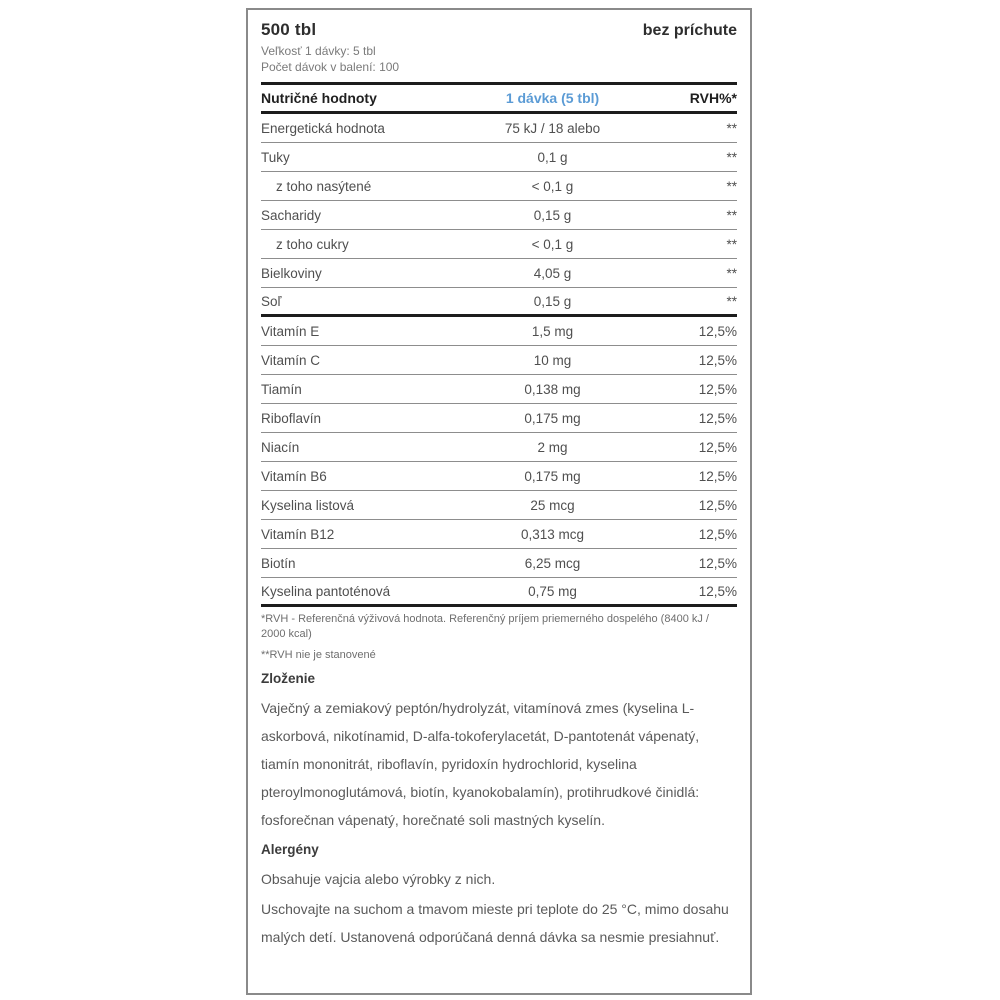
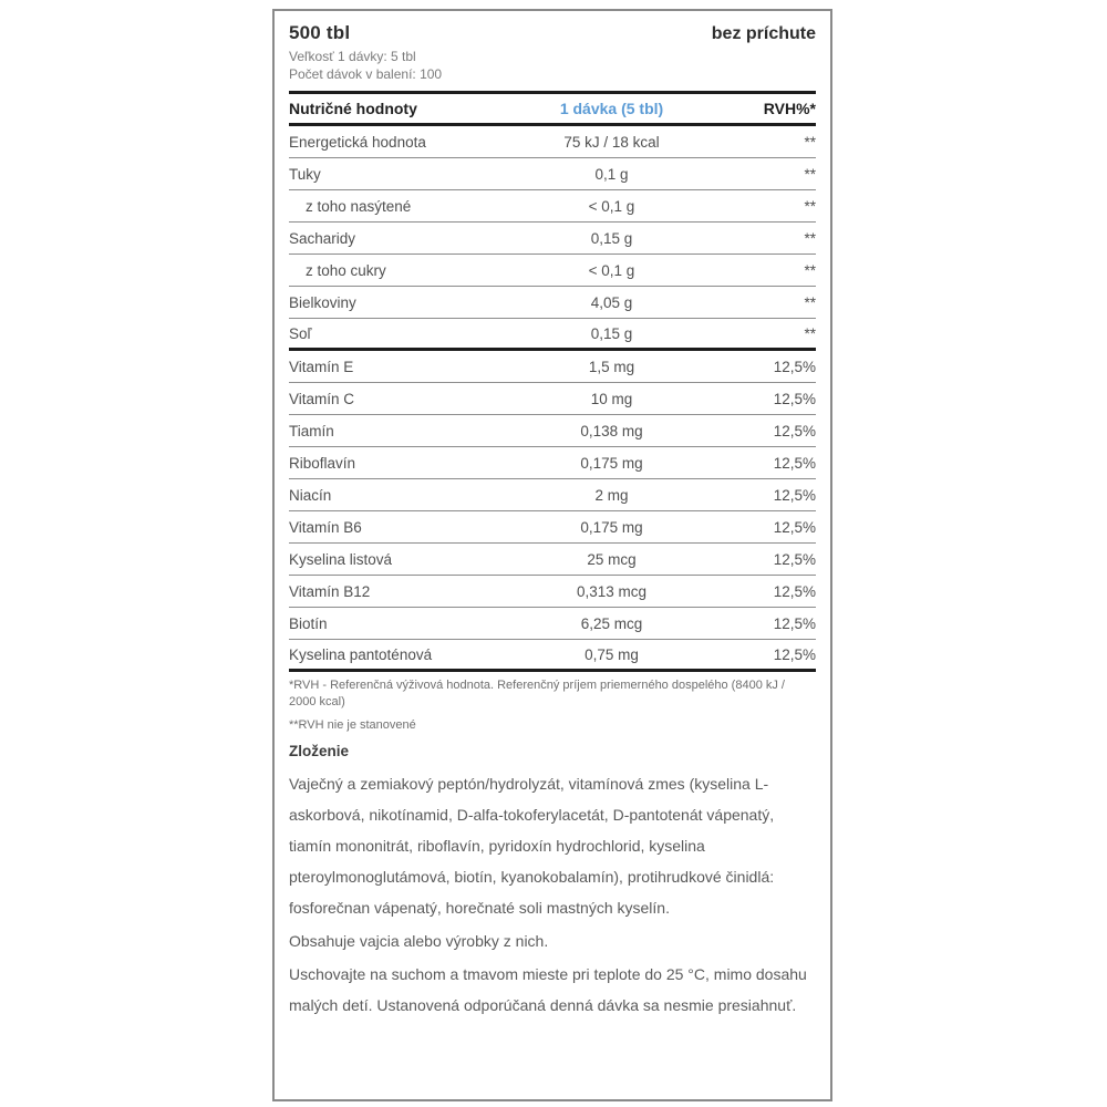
  500 tbl
  bez príchute
  Veľkosť 1 dávky: 5 tbl
  Počet dávok v balení: 100
  Nutričné hodnoty
  1 dávka (5 tbl)
  RVH%*
  Energetická hodnota
- 75 kJ / 18 alebo
+ 75 kJ / 18 kcal
  **
  Tuky
  0,1 g
  **
  z toho nasýtené
  < 0,1 g
  **
  Sacharidy
  0,15 g
  **
  z toho cukry
  < 0,1 g
  **
  Bielkoviny
  4,05 g
  **
  Soľ
  0,15 g
  **
  Vitamín E
  1,5 mg
  12,5%
  Vitamín C
  10 mg
  12,5%
  Tiamín
  0,138 mg
  12,5%
  Riboflavín
  0,175 mg
  12,5%
  Niacín
  2 mg
  12,5%
  Vitamín B6
  0,175 mg
  12,5%
  Kyselina listová
  25 mcg
  12,5%
  Vitamín B12
  0,313 mcg
  12,5%
  Biotín
  6,25 mcg
  12,5%
  Kyselina pantoténová
  0,75 mg
  12,5%
  *RVH - Referenčná výživová hodnota. Referenčný príjem priemerného dospelého (8400 kJ / 2000 kcal)
  **RVH nie je stanovené
  Zloženie
  Vaječný a zemiakový peptón/hydrolyzát, vitamínová zmes (kyselina L-askorbová, nikotínamid, D-alfa-tokoferylacetát, D-pantotenát vápenatý, tiamín mononitrát, riboflavín, pyridoxín hydrochlorid, kyselina pteroylmonoglutámová, biotín, kyanokobalamín), protihrudkové činidlá: fosforečnan vápenatý, horečnaté soli mastných kyselín.
- Alergény
  Obsahuje vajcia alebo výrobky z nich.
  Uschovajte na suchom a tmavom mieste pri teplote do 25 °C, mimo dosahu malých detí. Ustanovená odporúčaná denná dávka sa nesmie presiahnuť.
